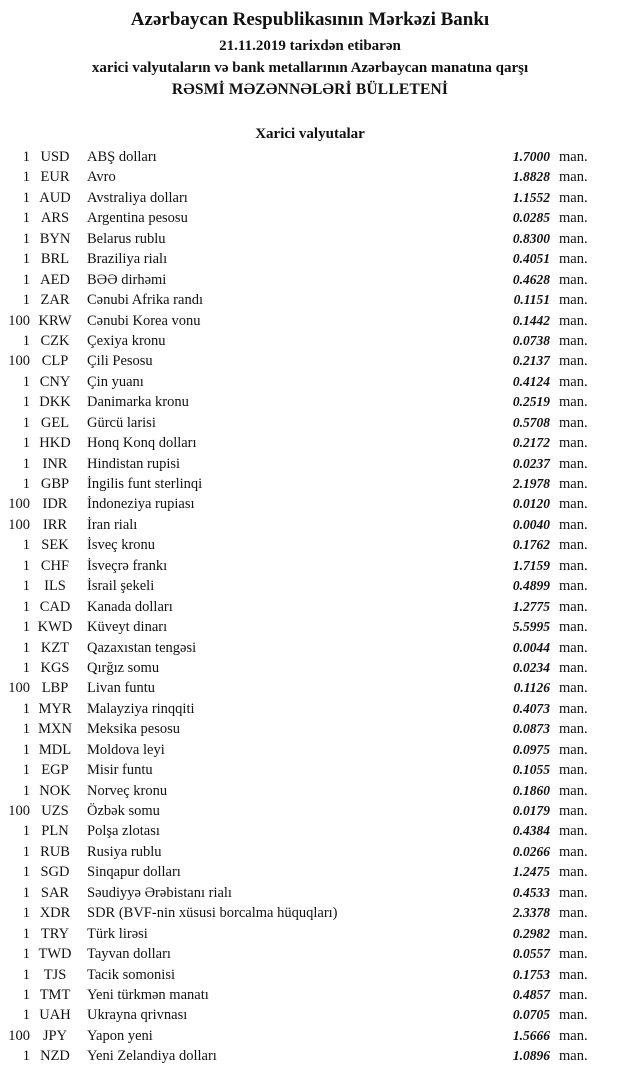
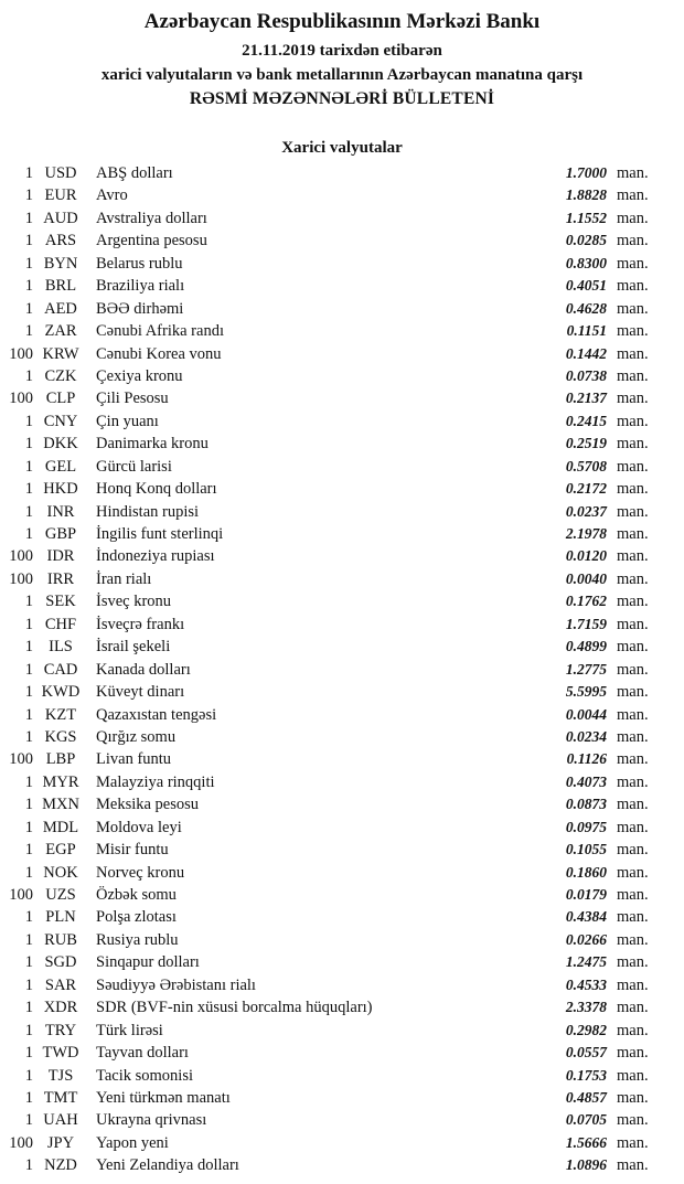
  Azərbaycan Respublikasının Mərkəzi Bankı
  21.11.2019 tarixdən etibarən
  xarici valyutaların və bank metallarının Azərbaycan manatına qarşı
  RƏSMİ MƏZƏNNƏLƏRİ BÜLLETENİ
  Xarici valyutalar
  1
  USD
  ABŞ dolları
  1.7000
  man.
  1
  EUR
  Avro
  1.8828
  man.
  1
  AUD
  Avstraliya dolları
  1.1552
  man.
  1
  ARS
  Argentina pesosu
  0.0285
  man.
  1
  BYN
  Belarus rublu
  0.8300
  man.
  1
  BRL
  Braziliya rialı
  0.4051
  man.
  1
  AED
  BƏƏ dirhəmi
  0.4628
  man.
  1
  ZAR
  Cənubi Afrika randı
  0.1151
  man.
  100
  KRW
  Cənubi Korea vonu
  0.1442
  man.
  1
  CZK
  Çexiya kronu
  0.0738
  man.
  100
  CLP
  Çili Pesosu
  0.2137
  man.
  1
  CNY
  Çin yuanı
- 0.4124
+ 0.2415
  man.
  1
  DKK
  Danimarka kronu
  0.2519
  man.
  1
  GEL
  Gürcü larisi
  0.5708
  man.
  1
  HKD
  Honq Konq dolları
  0.2172
  man.
  1
  INR
  Hindistan rupisi
  0.0237
  man.
  1
  GBP
  İngilis funt sterlinqi
  2.1978
  man.
  100
  IDR
  İndoneziya rupiası
  0.0120
  man.
  100
  IRR
  İran rialı
  0.0040
  man.
  1
  SEK
  İsveç kronu
  0.1762
  man.
  1
  CHF
  İsveçrə frankı
  1.7159
  man.
  1
  ILS
  İsrail şekeli
  0.4899
  man.
  1
  CAD
  Kanada dolları
  1.2775
  man.
  1
  KWD
  Küveyt dinarı
  5.5995
  man.
  1
  KZT
  Qazaxıstan tengəsi
  0.0044
  man.
  1
  KGS
  Qırğız somu
  0.0234
  man.
  100
  LBP
  Livan funtu
  0.1126
  man.
  1
  MYR
  Malayziya rinqqiti
  0.4073
  man.
  1
  MXN
  Meksika pesosu
  0.0873
  man.
  1
  MDL
  Moldova leyi
  0.0975
  man.
  1
  EGP
  Misir funtu
  0.1055
  man.
  1
  NOK
  Norveç kronu
  0.1860
  man.
  100
  UZS
  Özbək somu
  0.0179
  man.
  1
  PLN
  Polşa zlotası
  0.4384
  man.
  1
  RUB
  Rusiya rublu
  0.0266
  man.
  1
  SGD
  Sinqapur dolları
  1.2475
  man.
  1
  SAR
  Səudiyyə Ərəbistanı rialı
  0.4533
  man.
  1
  XDR
  SDR (BVF-nin xüsusi borcalma hüquqları)
  2.3378
  man.
  1
  TRY
  Türk lirəsi
  0.2982
  man.
  1
  TWD
  Tayvan dolları
  0.0557
  man.
  1
  TJS
  Tacik somonisi
  0.1753
  man.
  1
  TMT
  Yeni türkmən manatı
  0.4857
  man.
  1
  UAH
  Ukrayna qrivnası
  0.0705
  man.
  100
  JPY
  Yapon yeni
  1.5666
  man.
  1
  NZD
  Yeni Zelandiya dolları
  1.0896
  man.
